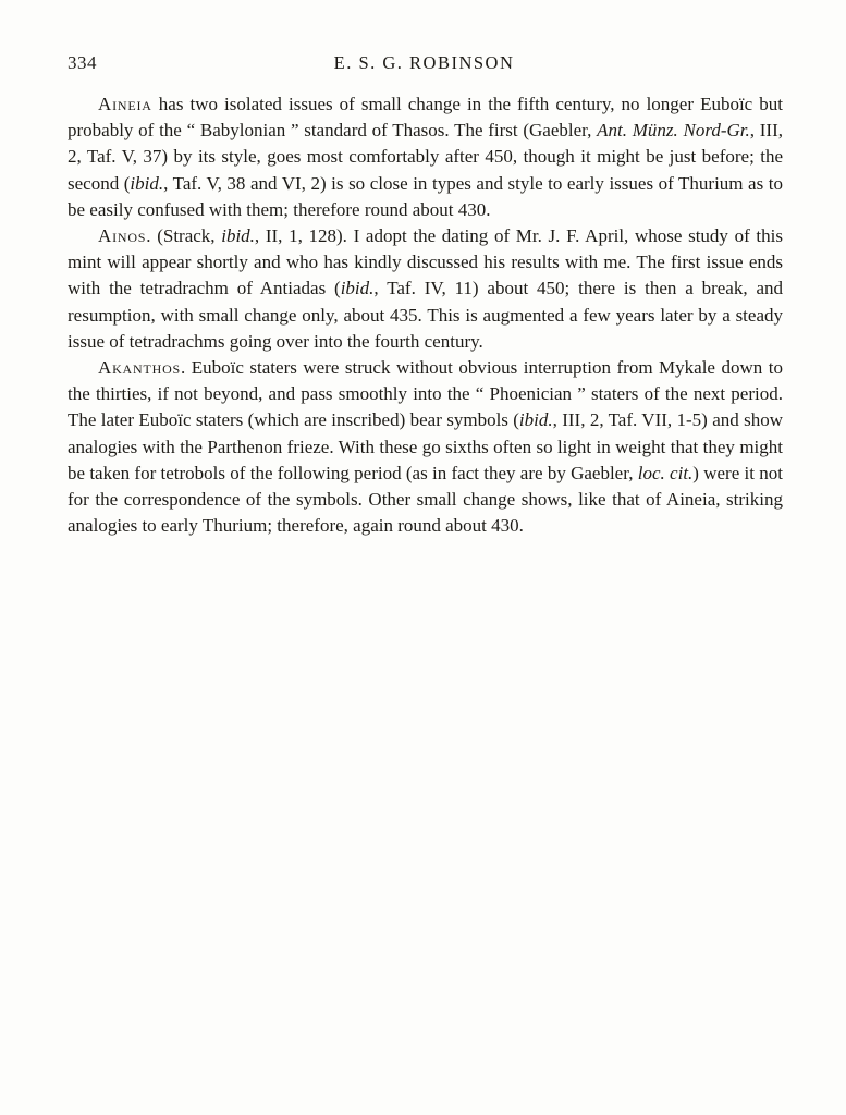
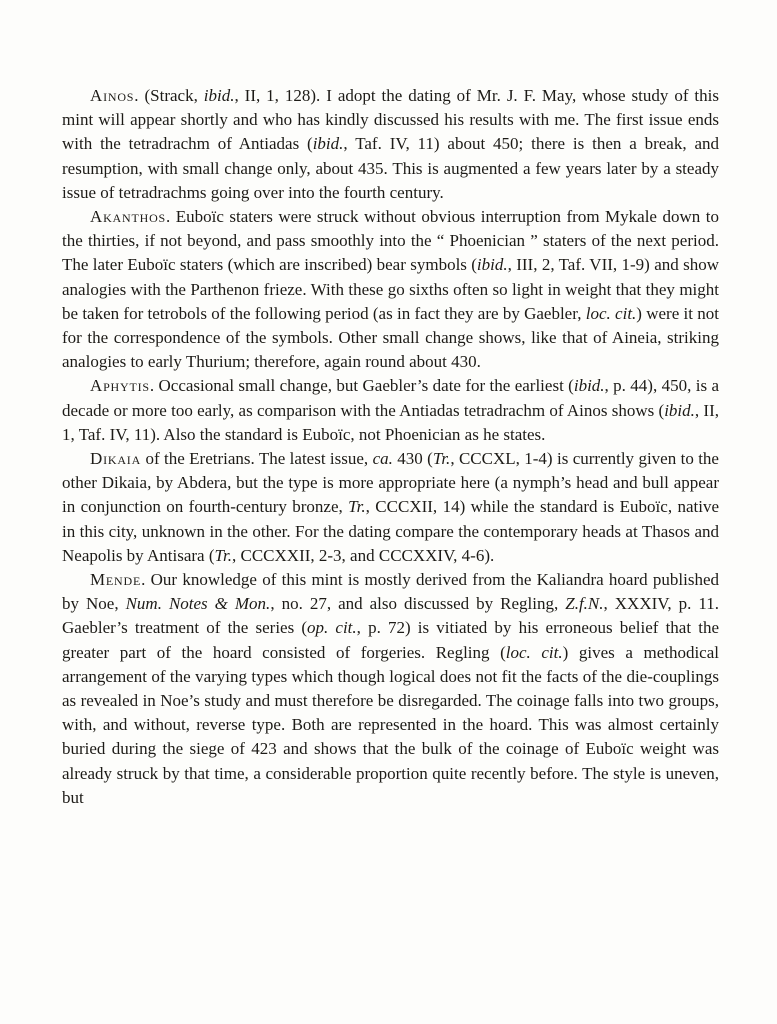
- 334
- E. S. G. ROBINSON
- Aineia has two isolated issues of small change in the fifth century, no longer Euboïc but probably of the “ Babylonian ” standard of Thasos. The first (Gaebler, Ant. Münz. Nord-Gr., III, 2, Taf. V, 37) by its style, goes most comfortably after 450, though it might be just before; the second (ibid., Taf. V, 38 and VI, 2) is so close in types and style to early issues of Thurium as to be easily confused with them; therefore round about 430.
- Ainos. (Strack, ibid., II, 1, 128). I adopt the dating of Mr. J. F. April, whose study of this mint will appear shortly and who has kindly discussed his results with me. The first issue ends with the tetradrachm of Antiadas (ibid., Taf. IV, 11) about 450; there is then a break, and resumption, with small change only, about 435. This is augmented a few years later by a steady issue of tetradrachms going over into the fourth century.
+ Ainos. (Strack, ibid., II, 1, 128). I adopt the dating of Mr. J. F. May, whose study of this mint will appear shortly and who has kindly discussed his results with me. The first issue ends with the tetradrachm of Antiadas (ibid., Taf. IV, 11) about 450; there is then a break, and resumption, with small change only, about 435. This is augmented a few years later by a steady issue of tetradrachms going over into the fourth century.
- Akanthos. Euboïc staters were struck without obvious interruption from Mykale down to the thirties, if not beyond, and pass smoothly into the “ Phoenician ” staters of the next period. The later Euboïc staters (which are inscribed) bear symbols (ibid., III, 2, Taf. VII, 1-5) and show analogies with the Parthenon frieze. With these go sixths often so light in weight that they might be taken for tetrobols of the following period (as in fact they are by Gaebler, loc. cit.) were it not for the correspondence of the symbols. Other small change shows, like that of Aineia, striking analogies to early Thurium; therefore, again round about 430.
+ Akanthos. Euboïc staters were struck without obvious interruption from Mykale down to the thirties, if not beyond, and pass smoothly into the “ Phoenician ” staters of the next period. The later Euboïc staters (which are inscribed) bear symbols (ibid., III, 2, Taf. VII, 1-9) and show analogies with the Parthenon frieze. With these go sixths often so light in weight that they might be taken for tetrobols of the following period (as in fact they are by Gaebler, loc. cit.) were it not for the correspondence of the symbols. Other small change shows, like that of Aineia, striking analogies to early Thurium; therefore, again round about 430.
+ Aphytis. Occasional small change, but Gaebler’s date for the earliest (ibid., p. 44), 450, is a decade or more too early, as comparison with the Antiadas tetradrachm of Ainos shows (ibid., II, 1, Taf. IV, 11). Also the standard is Euboïc, not Phoenician as he states.
+ Dikaia of the Eretrians. The latest issue, ca. 430 (Tr., CCCXL, 1-4) is currently given to the other Dikaia, by Abdera, but the type is more appropriate here (a nymph’s head and bull appear in conjunction on fourth-century bronze, Tr., CCCXII, 14) while the standard is Euboïc, native in this city, unknown in the other. For the dating compare the contemporary heads at Thasos and Neapolis by Antisara (Tr., CCCXXII, 2-3, and CCCXXIV, 4-6).
+ Mende. Our knowledge of this mint is mostly derived from the Kaliandra hoard published by Noe, Num. Notes & Mon., no. 27, and also discussed by Regling, Z.f.N., XXXIV, p. 11. Gaebler’s treatment of the series (op. cit., p. 72) is vitiated by his erroneous belief that the greater part of the hoard consisted of forgeries. Regling (loc. cit.) gives a methodical arrangement of the varying types which though logical does not fit the facts of the die-couplings as revealed in Noe’s study and must therefore be disregarded. The coinage falls into two groups, with, and without, reverse type. Both are represented in the hoard. This was almost certainly buried during the siege of 423 and shows that the bulk of the coinage of Euboïc weight was already struck by that time, a considerable proportion quite recently before. The style is uneven, but
